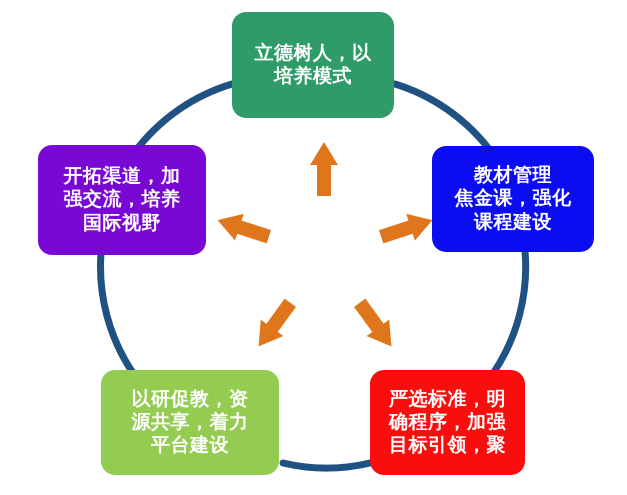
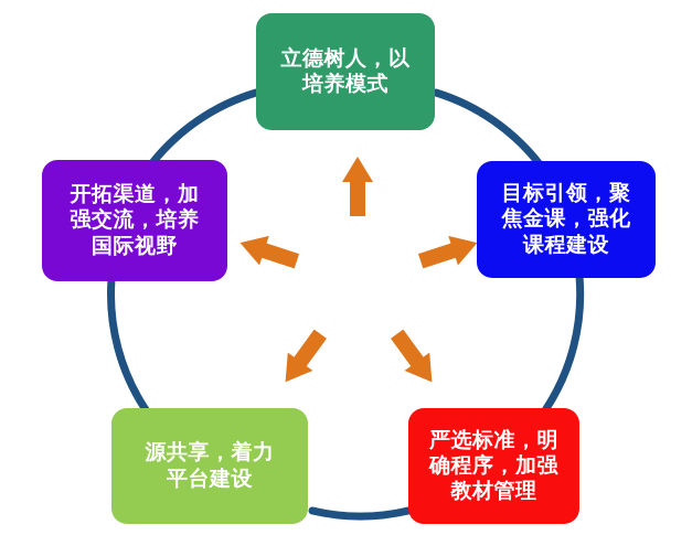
  立德树人，以
  培养模式
- 教材管理
+ 目标引领，聚
  焦金课，强化
  课程建设
  严选标准，明
  确程序，加强
- 目标引领，聚
+ 教材管理
- 以研促教，资
  源共享，着力
  平台建设
  开拓渠道，加
  强交流，培养
  国际视野
